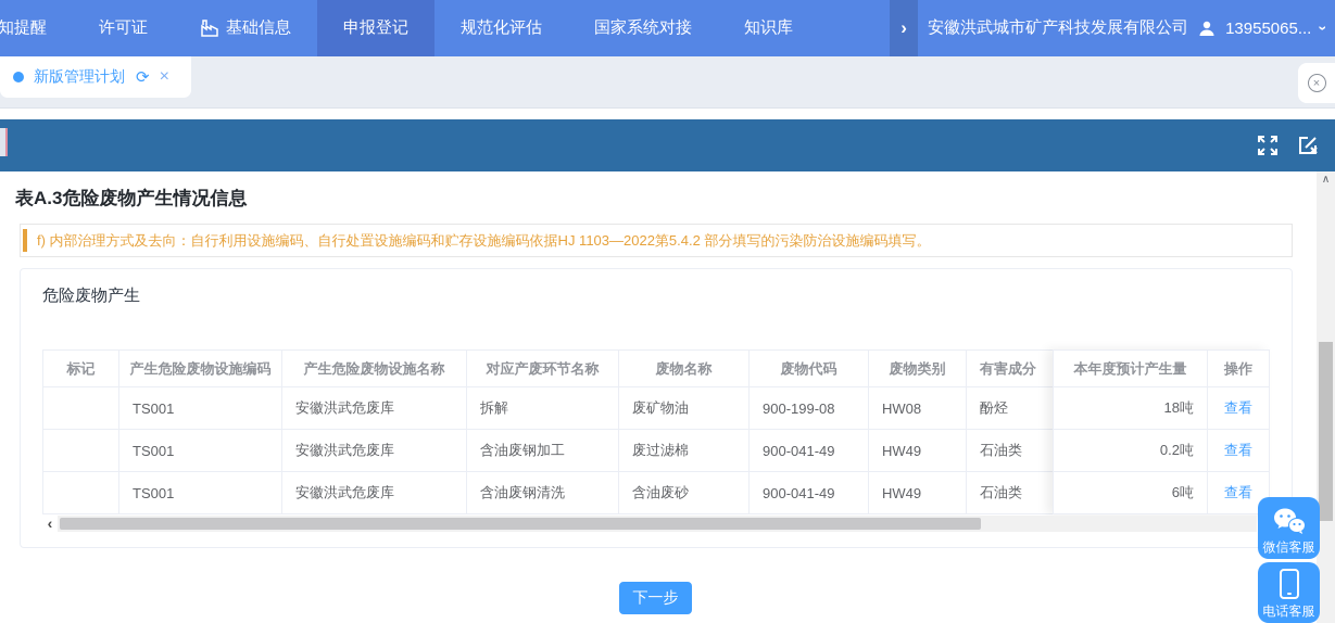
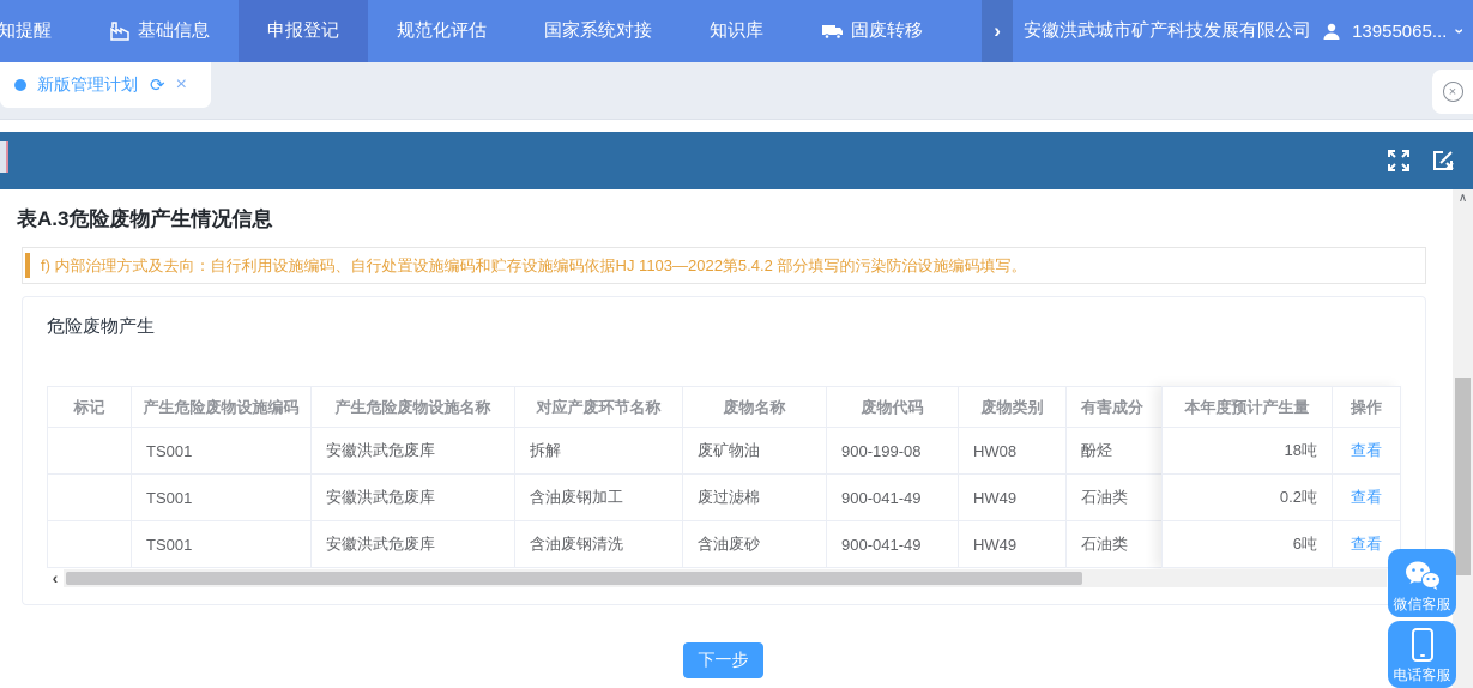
  知提醒
- 许可证
  基础信息
  申报登记
  规范化评估
  国家系统对接
  知识库
+ 固废转移
  ›
  安徽洪武城市矿产科技发展有限公司
  13955065...
  新版管理计划
  ⟳
  ×
  ×
  表A.3危险废物产生情况信息
  f) 内部治理方式及去向：自行利用设施编码、自行处置设施编码和贮存设施编码依据HJ 1103—2022第5.4.2 部分填写的污染防治设施编码填写。
  危险废物产生
  标记	产生危险废物设施编码	产生危险废物设施名称	对应产废环节名称	废物名称	废物代码	废物类别	有害成分
  	TS001	安徽洪武危废库	拆解	废矿物油	900-199-08	HW08	酚烃
  	TS001	安徽洪武危废库	含油废钢加工	废过滤棉	900-041-49	HW49	石油类
  	TS001	安徽洪武危废库	含油废钢清洗	含油废砂	900-041-49	HW49	石油类
  本年度预计产生量	操作
  18吨	查看
  0.2吨	查看
  6吨	查看
  ‹
  下一步
  ∧
  微信客服
  电话客服
